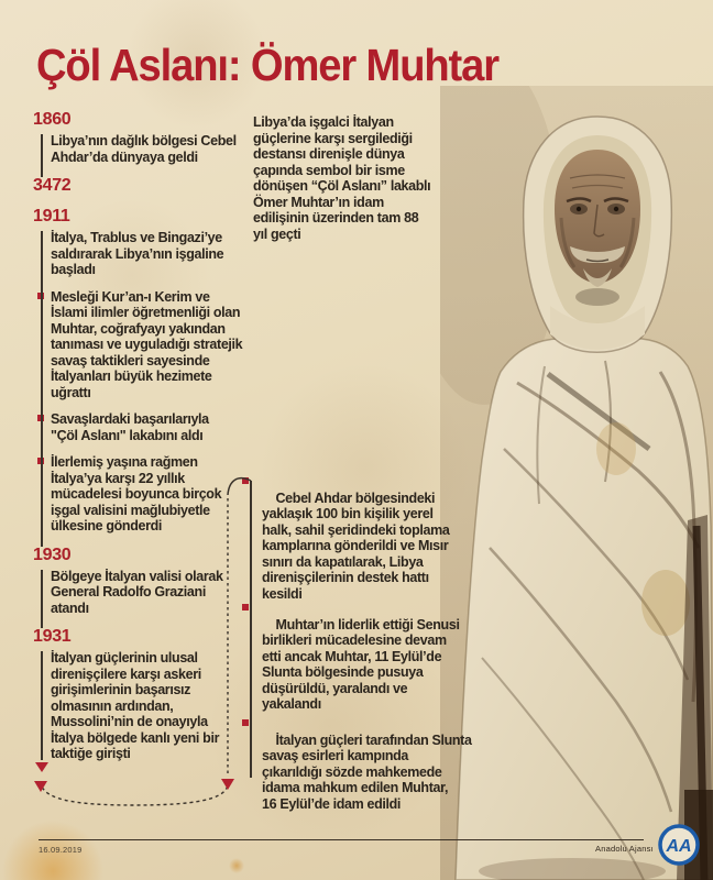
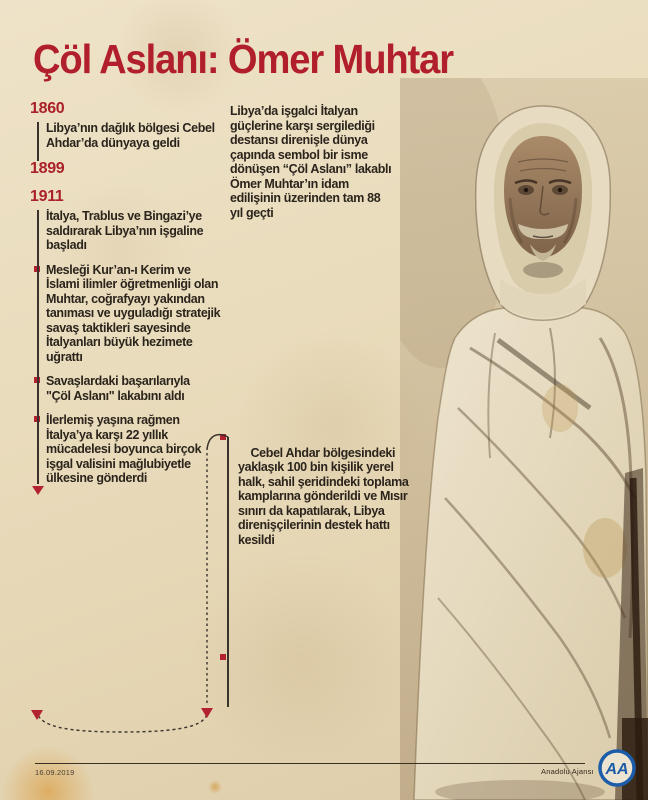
  Çöl Aslanı: Ömer Muhtar
  1860
  Libya’nın dağlık bölgesi Cebel
  Ahdar’da dünyaya geldi
- 3472
+ 1899
  1911
  İtalya, Trablus ve Bingazi’ye
  saldırarak Libya’nın işgaline
  başladı
  Mesleği Kur’an-ı Kerim ve
  İslami ilimler öğretmenliği olan
  Muhtar, coğrafyayı yakından
  tanıması ve uyguladığı stratejik
  savaş taktikleri sayesinde
  İtalyanları büyük hezimete
  uğrattı
  Savaşlardaki başarılarıyla
  "Çöl Aslanı" lakabını aldı
  İlerlemiş yaşına rağmen
  İtalya’ya karşı 22 yıllık
  mücadelesi boyunca birçok
  işgal valisini mağlubiyetle
  ülkesine gönderdi
- 1930
- Bölgeye İtalyan valisi olarak
- General Radolfo Graziani
- atandı
- 1931
- İtalyan güçlerinin ulusal
- direnişçilere karşı askeri
- girişimlerinin başarısız
- olmasının ardından,
- Mussolini’nin de onayıyla
- İtalya bölgede kanlı yeni bir
- taktiğe girişti
  Libya’da işgalci İtalyan
  güçlerine karşı sergilediği
  destansı direnişle dünya
  çapında sembol bir isme
  dönüşen “Çöl Aslanı” lakablı
  Ömer Muhtar’ın idam
  edilişinin üzerinden tam 88
  yıl geçti
  Cebel Ahdar bölgesindeki
  yaklaşık 100 bin kişilik yerel
  halk, sahil şeridindeki toplama
  kamplarına gönderildi ve Mısır
  sınırı da kapatılarak, Libya
  direnişçilerinin destek hattı
  kesildi
- Muhtar’ın liderlik ettiği Senusi
- birlikleri mücadelesine devam
- etti ancak Muhtar, 11 Eylül’de
- Slunta bölgesinde pusuya
- düşürüldü, yaralandı ve
- yakalandı
- İtalyan güçleri tarafından Slunta
- savaş esirleri kampında
- çıkarıldığı sözde mahkemede
- idama mahkum edilen Muhtar,
- 16 Eylül’de idam edildi
  16.09.2019
  Anadolu Ajansı
  AA
